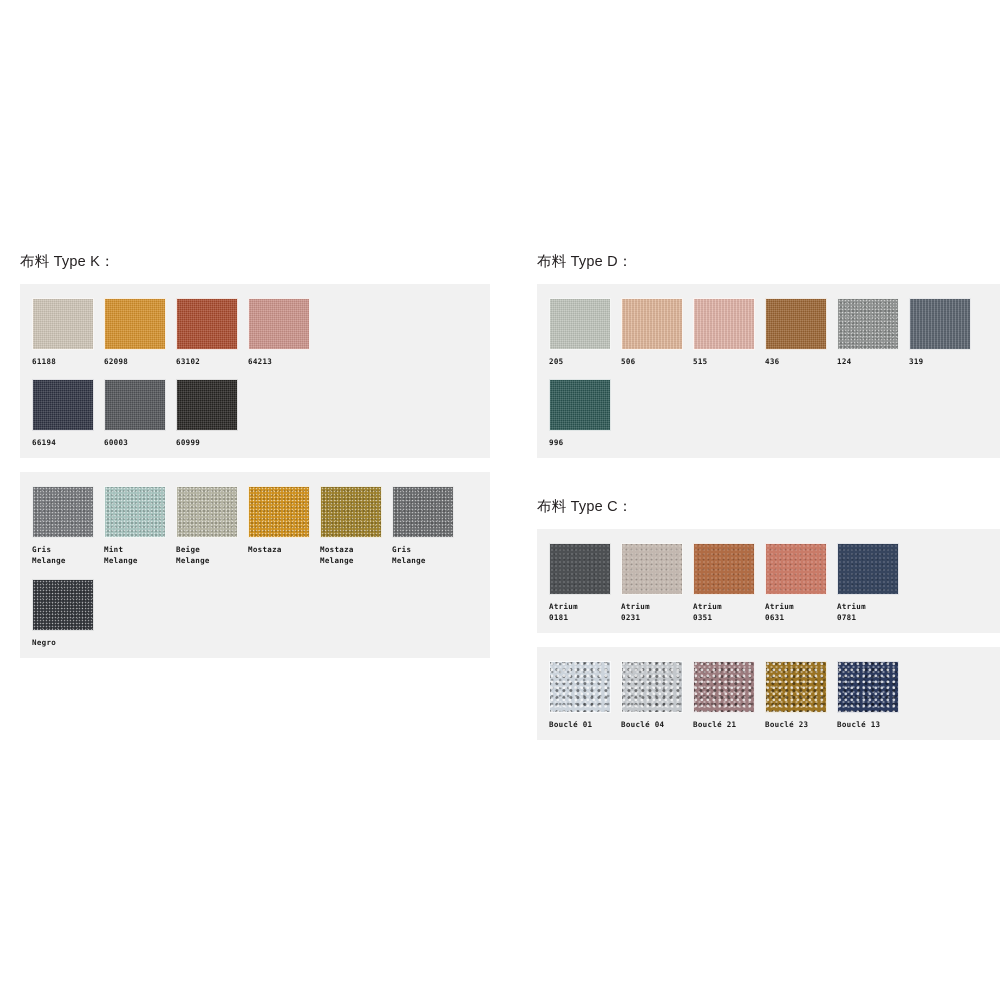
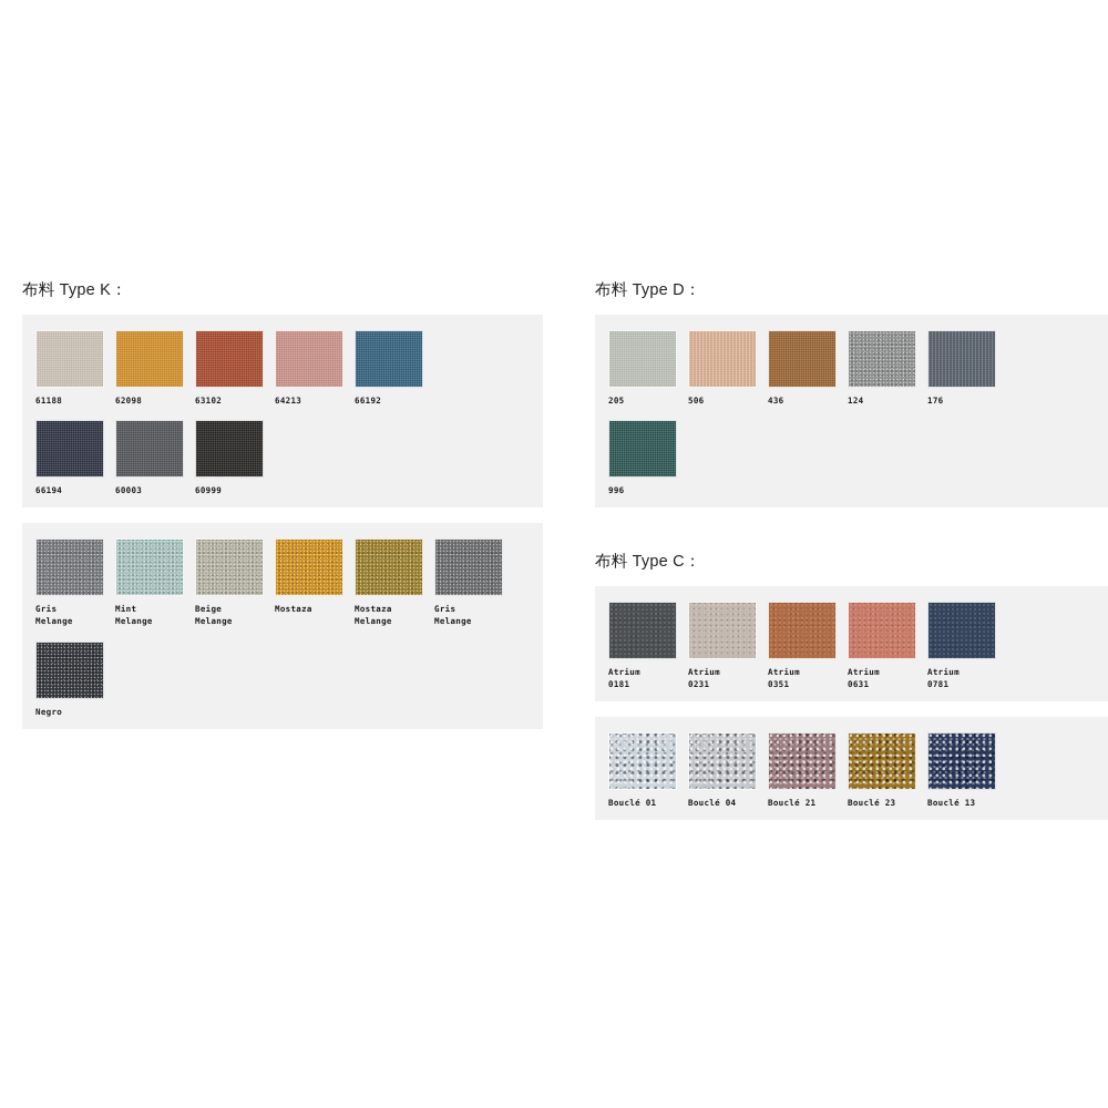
  布料 Type K：
  61188
  62098
  63102
  64213
+ 66192
  66194
  60003
  60999
  Gris
  Melange
  Mint
  Melange
  Beige
  Melange
  Mostaza
  Mostaza
  Melange
  Gris
  Melange
  Negro
  布料 Type D：
  205
  506
- 515
  436
  124
- 319
+ 176
  996
  布料 Type C：
  Atrium
  0181
  Atrium
  0231
  Atrium
  0351
  Atrium
  0631
  Atrium
  0781
  Bouclé 01
  Bouclé 04
  Bouclé 21
  Bouclé 23
  Bouclé 13
